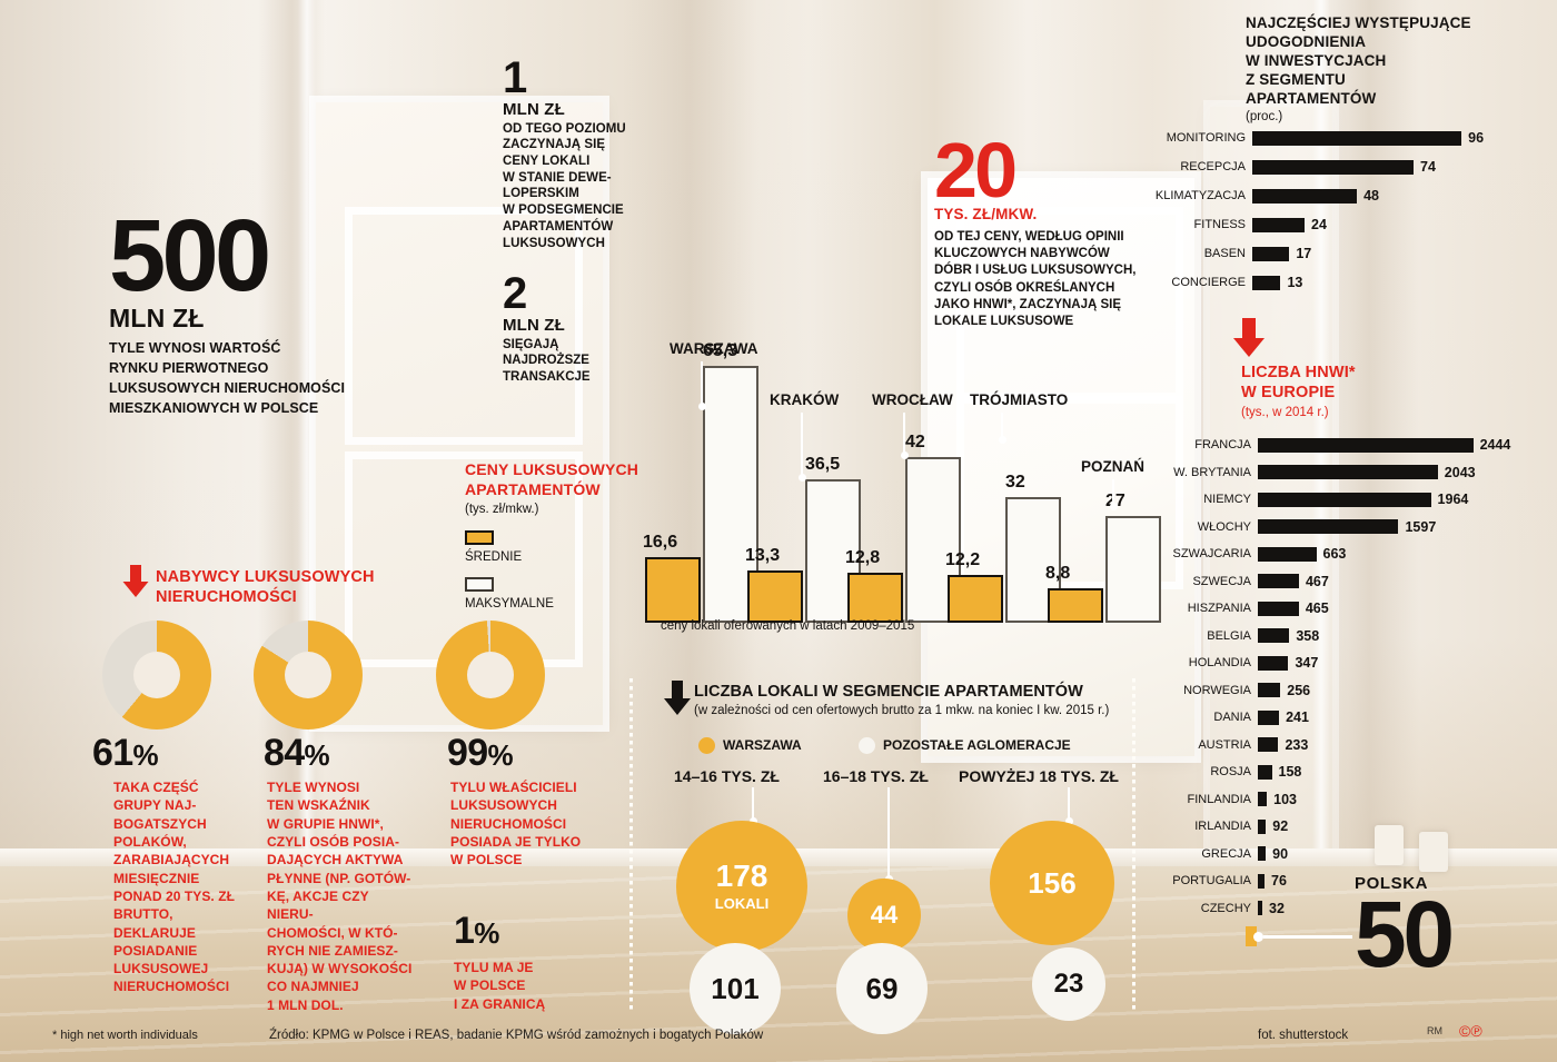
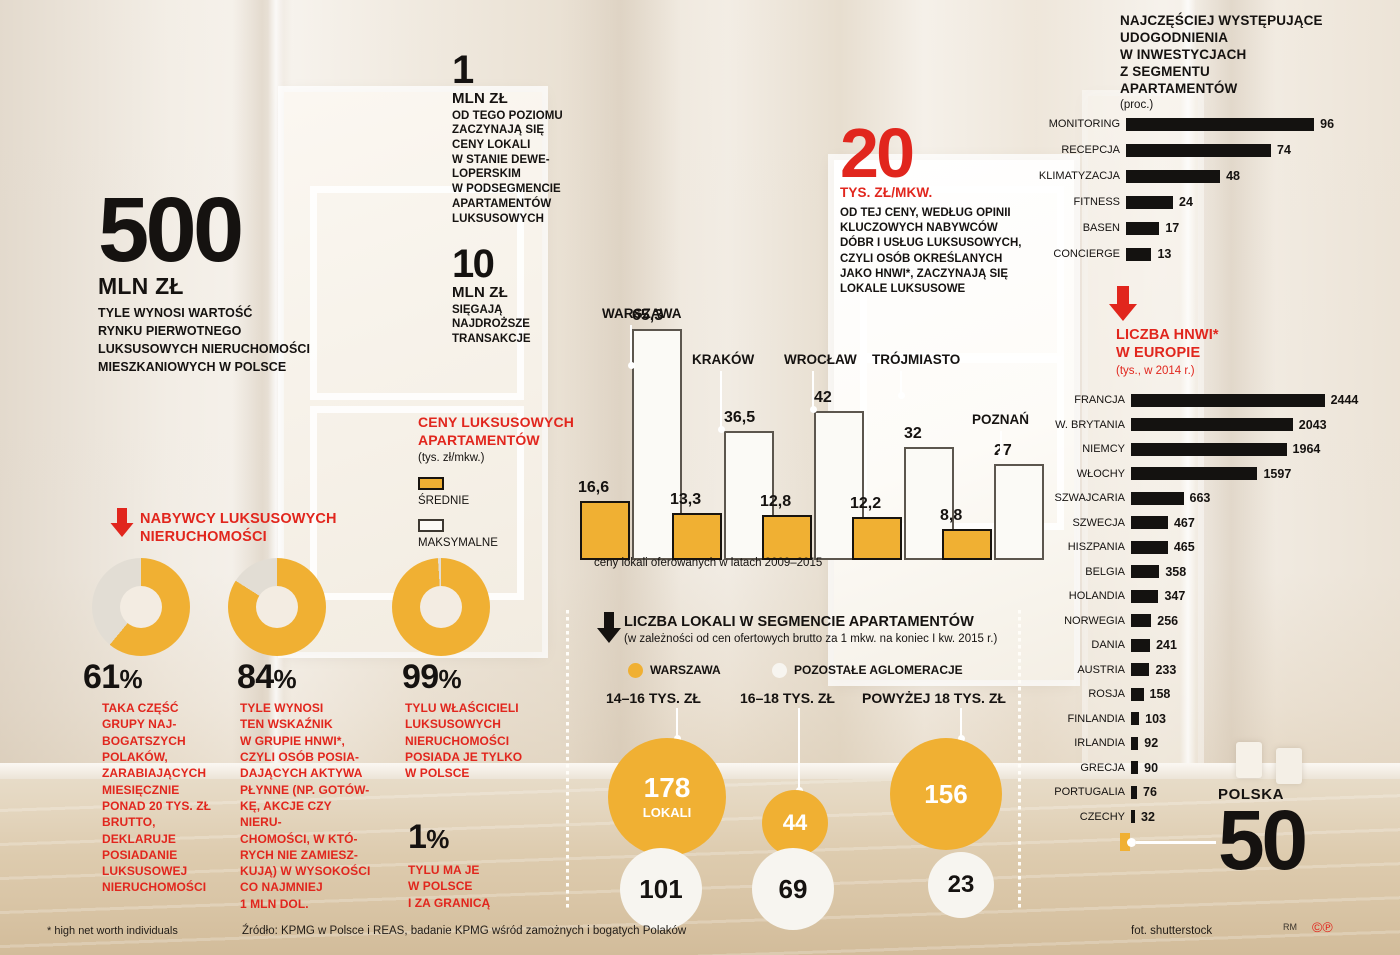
  500
  MLN ZŁ
  TYLE WYNOSI WARTOŚĆ
  RYNKU PIERWOTNEGO
  LUKSUSOWYCH NIERUCHOMOŚCI
  MIESZKANIOWYCH W POLSCE
  1
  MLN ZŁ
  OD TEGO POZIOMU
  ZACZYNAJĄ SIĘ
  CENY LOKALI
  W STANIE DEWE-
  LOPERSKIM
  W PODSEGMENCIE
  APARTAMENTÓW
  LUKSUSOWYCH
- 2
+ 10
  MLN ZŁ
  SIĘGAJĄ
  NAJDROŻSZE
  TRANSAKCJE
  20
  TYS. ZŁ/MKW.
  OD TEJ CENY, WEDŁUG OPINII
  KLUCZOWYCH NABYWCÓW
  DÓBR I USŁUG LUKSUSOWYCH,
  CZYLI OSÓB OKREŚLANYCH
  JAKO HNWI*, ZACZYNAJĄ SIĘ
  LOKALE LUKSUSOWE
  NAJCZĘŚCIEJ WYSTĘPUJĄCE
  UDOGODNIENIA
  W INWESTYCJACH
  Z SEGMENTU
  APARTAMENTÓW
  (proc.)
  MONITORING
  96
  RECEPCJA
  74
  KLIMATYZACJA
  48
  FITNESS
  24
  BASEN
  17
  CONCIERGE
  13
  LICZBA HNWI*
  W EUROPIE
  (tys., w 2014 r.)
  FRANCJA
  2444
  W. BRYTANIA
  2043
  NIEMCY
  1964
  WŁOCHY
  1597
  SZWAJCARIA
  663
  SZWECJA
  467
  HISZPANIA
  465
  BELGIA
  358
  HOLANDIA
  347
  NORWEGIA
  256
  DANIA
  241
  AUSTRIA
  233
  ROSJA
  158
  FINLANDIA
  103
  IRLANDIA
  92
  GRECJA
  90
  PORTUGALIA
  76
  CZECHY
  32
  POLSKA
  50
  CENY LUKSUSOWYCH
  APARTAMENTÓW
  (tys. zł/mkw.)
  ŚREDNIE
  MAKSYMALNE
  16,6
  65,3
  WARSZAWA
  13,3
  36,5
  KRAKÓW
  12,8
  42
  WROCŁAW
  12,2
  32
  TRÓJMIASTO
  8,8
  27
  POZNAŃ
  ceny lokali oferowanych w latach 2009–2015
  NABYWCY LUKSUSOWYCH
  NIERUCHOMOŚCI
  61%
  TAKA CZĘŚĆ
  GRUPY NAJ-
  BOGATSZYCH
  POLAKÓW,
  ZARABIAJĄCYCH
  MIESIĘCZNIE
  PONAD 20 TYS. ZŁ
  BRUTTO,
  DEKLARUJE
  POSIADANIE
  LUKSUSOWEJ
  NIERUCHOMOŚCI
  84%
  TYLE WYNOSI
  TEN WSKAŹNIK
  W GRUPIE HNWI*,
  CZYLI OSÓB POSIA-
  DAJĄCYCH AKTYWA
  PŁYNNE (NP. GOTÓW-
  KĘ, AKCJE CZY NIERU-
  CHOMOŚCI, W KTÓ-
  RYCH NIE ZAMIESZ-
  KUJĄ) W WYSOKOŚCI
  CO NAJMNIEJ
  1 MLN DOL.
  99%
  TYLU WŁAŚCICIELI
  LUKSUSOWYCH
  NIERUCHOMOŚCI
  POSIADA JE TYLKO
  W POLSCE
  1%
  TYLU MA JE
  W POLSCE
  I ZA GRANICĄ
  LICZBA LOKALI W SEGMENCIE APARTAMENTÓW
  (w zależności od cen ofertowych brutto za 1 mkw. na koniec I kw. 2015 r.)
  WARSZAWA
  POZOSTAŁE AGLOMERACJE
  14–16 TYS. ZŁ
  178
  LOKALI
  101
  16–18 TYS. ZŁ
  44
  69
  POWYŻEJ 18 TYS. ZŁ
  156
  23
  * high net worth individuals
  Źródło: KPMG w Polsce i REAS, badanie KPMG wśród zamożnych i bogatych Polaków
  fot. shutterstock
  RM
  ©℗
